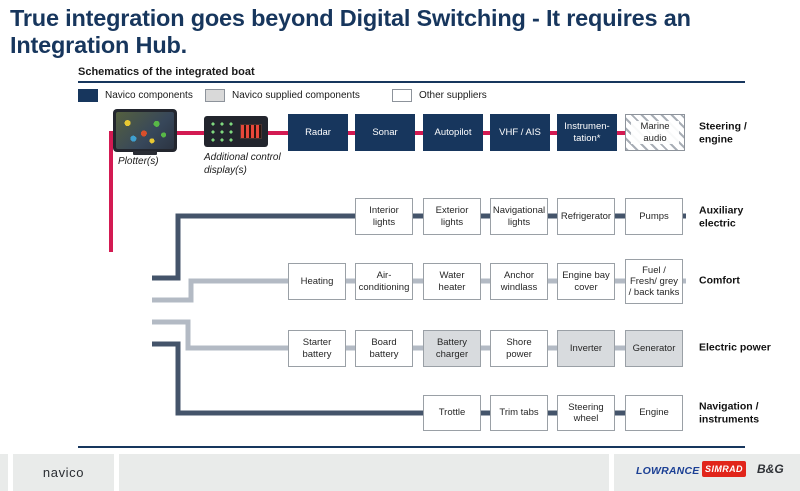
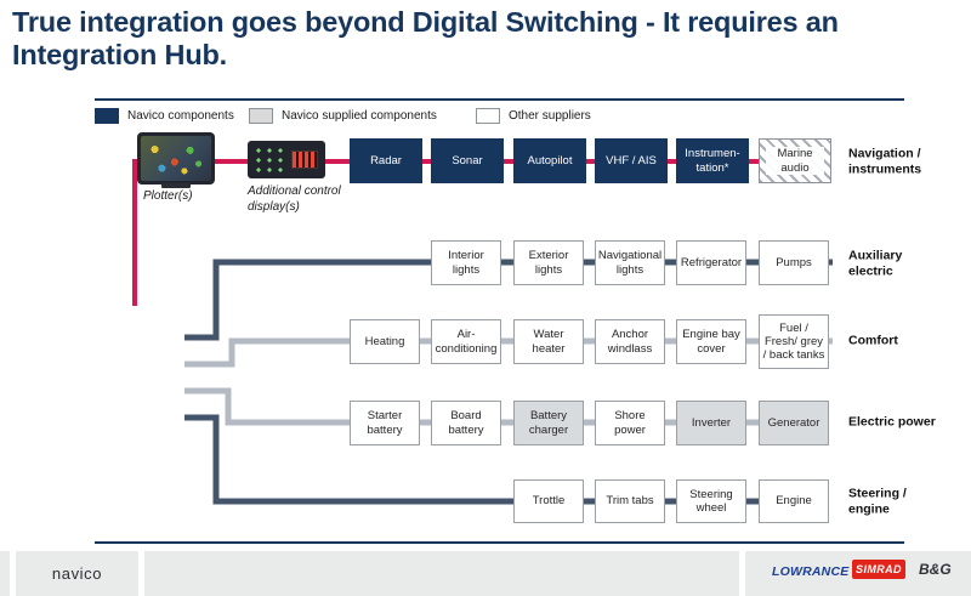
  True integration goes beyond Digital Switching - It requires an Integration Hub.
- Schematics of the integrated boat
  Navico components
  Navico supplied components
  Other suppliers
  Plotter(s)
  Additional control display(s)
  Radar
  Sonar
  Autopilot
  VHF / AIS
  Instrumen-tation*
  Marine audio
- Steering / engine
+ Navigation / instruments
  Interior lights
  Exterior lights
  Navigational lights
  Refrigerator
  Pumps
  Auxiliary electric
  Heating
  Air-conditioning
  Water heater
  Anchor windlass
  Engine bay cover
  Fuel / Fresh/ grey / back tanks
  Comfort
  Starter battery
  Board battery
  Battery charger
  Shore power
  Inverter
  Generator
  Electric power
  Trottle
  Trim tabs
  Steering wheel
  Engine
- Navigation / instruments
+ Steering / engine
  navico
  LOWRANCE
  SIMRAD
  B&G
